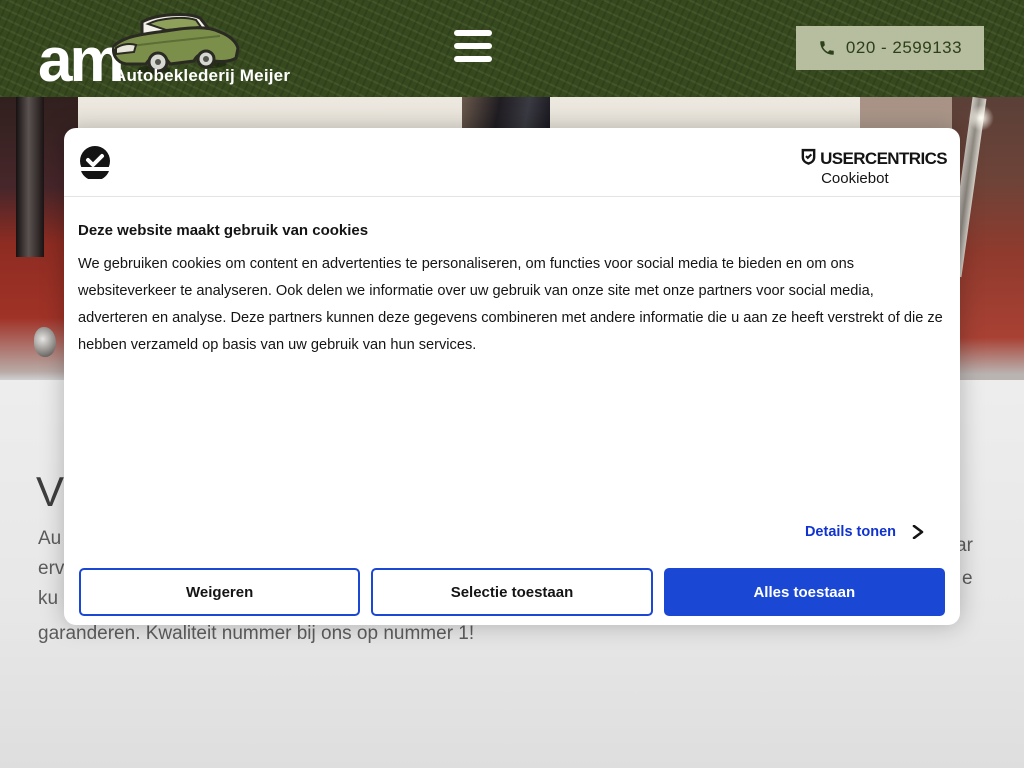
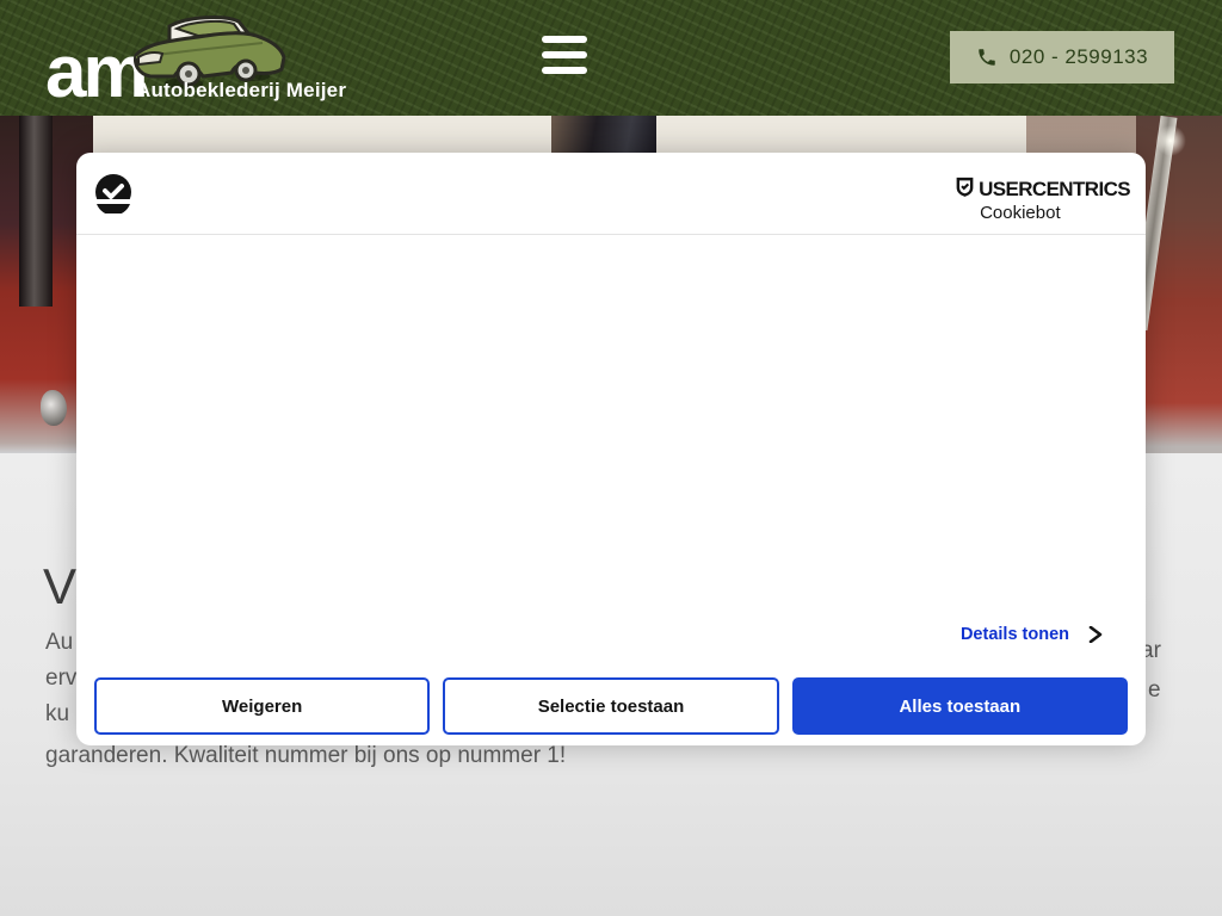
  V
  Au
  ar
  erv
  e
  ku
  garanderen. Kwaliteit nummer bij ons op nummer 1!
  am
  Autobeklederij Meijer
  020 - 2599133
  USERCENTRICS
  Cookiebot
- Deze website maakt gebruik van cookies
- We gebruiken cookies om content en advertenties te personaliseren, om functies voor social media te bieden en om ons websiteverkeer te analyseren. Ook delen we informatie over uw gebruik van onze site met onze partners voor social media, adverteren en analyse. Deze partners kunnen deze gegevens combineren met andere informatie die u aan ze heeft verstrekt of die ze hebben verzameld op basis van uw gebruik van hun services.
  Details tonen
  Weigeren
  Selectie toestaan
  Alles toestaan
